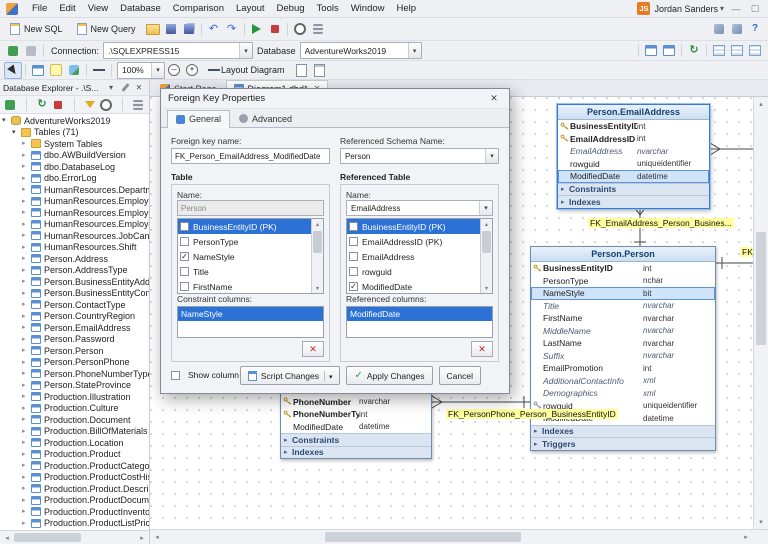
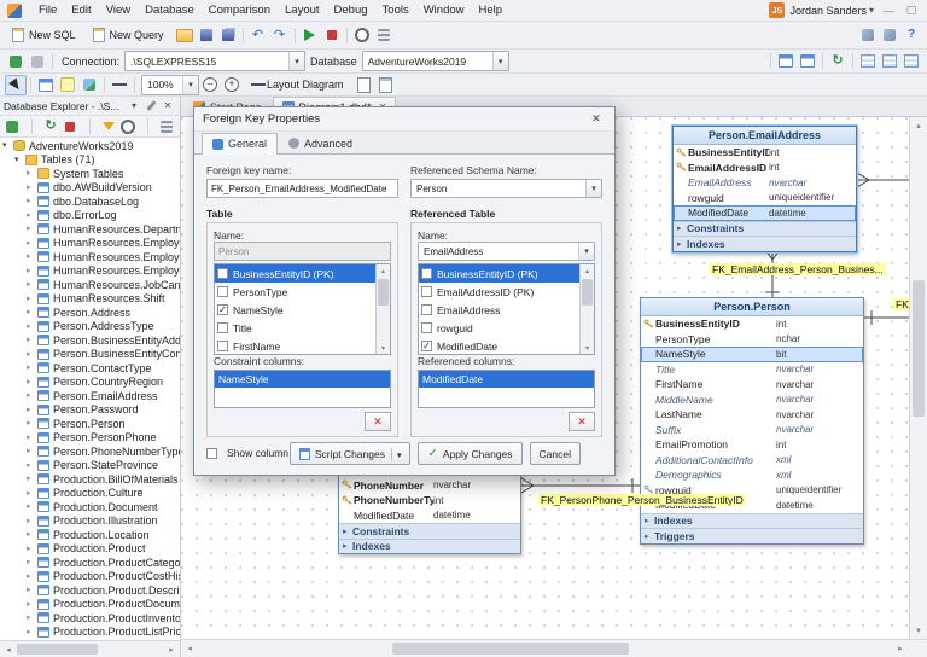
  File
  Edit
  View
  Database
  Comparison
  Layout
  Debug
  Tools
  Window
  Help
  JS
  Jordan Sanders
  —
  ▢
  New SQL
  New Query
  Connection:
  .\SQLEXPRESS15
  Database
  AdventureWorks2019
  100%
  Layout Diagram
  Database Explorer - .\S...
  AdventureWorks2019
  Tables (71)
  System Tables
  dbo.AWBuildVersion
  dbo.DatabaseLog
  dbo.ErrorLog
  HumanResources.Depart
  HumanResources.Employ
  HumanResources.JobCan
  HumanResources.Shift
  Person.Address
  Person.AddressType
  Person.BusinessEntityAdd
  Person.BusinessEntityCon
  Person.ContactType
  Person.CountryRegion
  Person.EmailAddress
  Person.Password
  Person.Person
  Person.PersonPhone
  Person.PhoneNumberTyp
  Person.StateProvince
- Production.Illustration
+ Production.BillOfMaterials
  Production.Culture
  Production.Document
- Production.BillOfMaterials
+ Production.Illustration
  Production.Location
  Production.Product
  Production.ProductCatego
  Production.ProductCostHi
  Production.Product.Descri
  Production.ProductDocum
  Production.ProductInvento
  Production.ProductListPric
  Person.EmailAddress
  BusinessEntityID
  int
  EmailAddressID
  int
  EmailAddress
  nvarchar
  rowguid
  uniqueidentifier
  ModifiedDate
  datetime
  Constraints
  Indexes
  Person.Person
  BusinessEntityID
  int
  PersonType
  nchar
  NameStyle
  bit
  Title
  nvarchar
  FirstName
  nvarchar
  MiddleName
  nvarchar
  LastName
  nvarchar
  Suffix
  nvarchar
  EmailPromotion
  int
  AdditionalContactInfo
  xml
  Demographics
  xml
  rowguid
  uniqueidentifier
  datetime
  Indexes
  Triggers
  PhoneNumber
  nvarchar
  PhoneNumberTy
  int
  ModifiedDate
  datetime
  Constraints
  Indexes
  FK_EmailAddress_Person_Busines...
  FK_PersonPhone_Person_BusinessEntityID
  Foreign Key Properties
  General
  Advanced
  Foreign key name:
  FK_Person_EmailAddress_ModifiedDate
  Referenced Schema Name:
  Person
  Table
  Name:
  Person
  BusinessEntityID (PK)
  PersonType
  NameStyle
  Title
  FirstName
  Constraint columns:
  NameStyle
  Referenced Table
  Name:
  EmailAddress
  BusinessEntityID (PK)
  EmailAddressID (PK)
  EmailAddress
  rowguid
  ModifiedDate
  Referenced columns:
  ModifiedDate
  Script Changes
  Apply Changes
  Cancel
